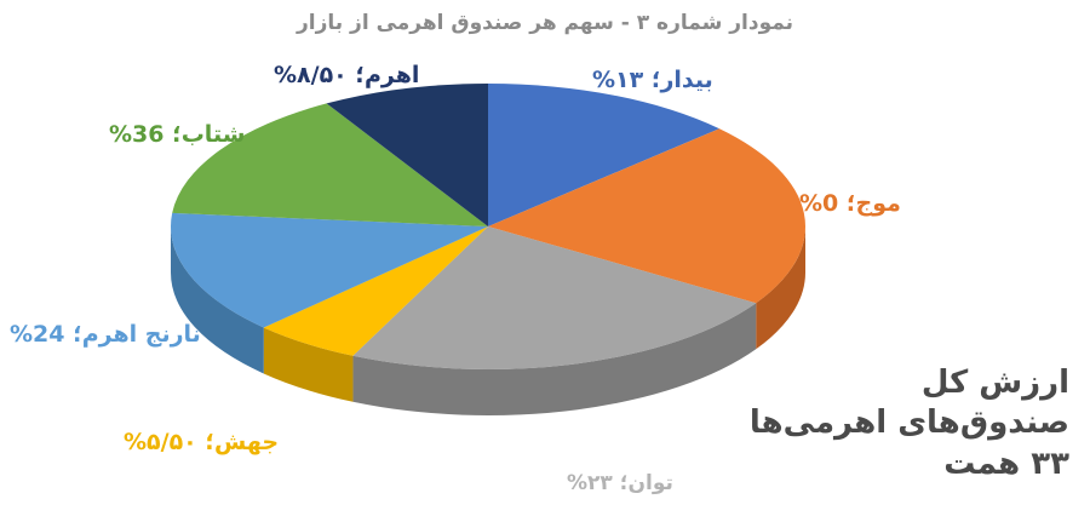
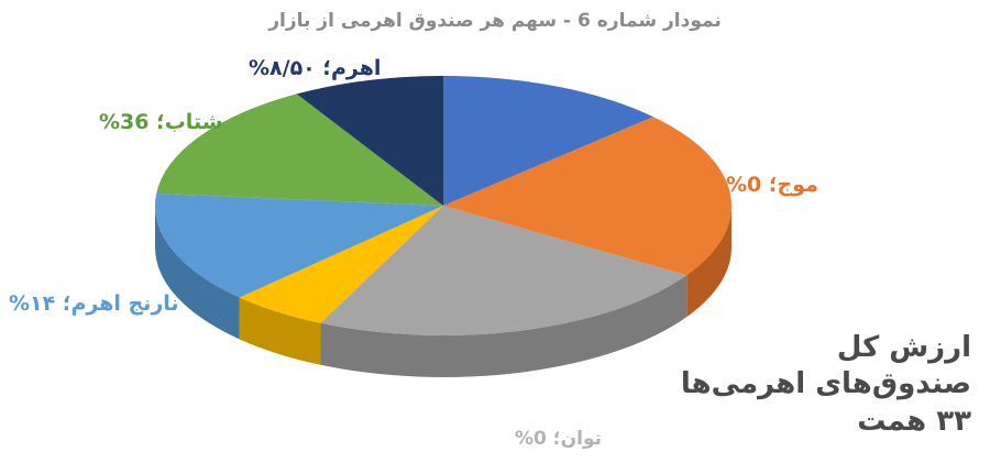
- نمودار شماره ۳ - سهم هر صندوق اهرمی از بازار
+ نمودار شماره 6 - سهم هر صندوق اهرمی از بازار
- بیدار؛ ۱۳%
  موج؛ 0%
- توان؛ ۲۳%
+ توان؛ 0%
- جهش؛ ۵/۵۰%
- نارنج اهرم؛ 24%
+ نارنج اهرم؛ ۱۴%
  شتاب؛ 36%
  اهرم؛ ۸/۵۰%
  ارزش کل
  صندوق‌های اهرمی‌ها
  ۳۳ همت
